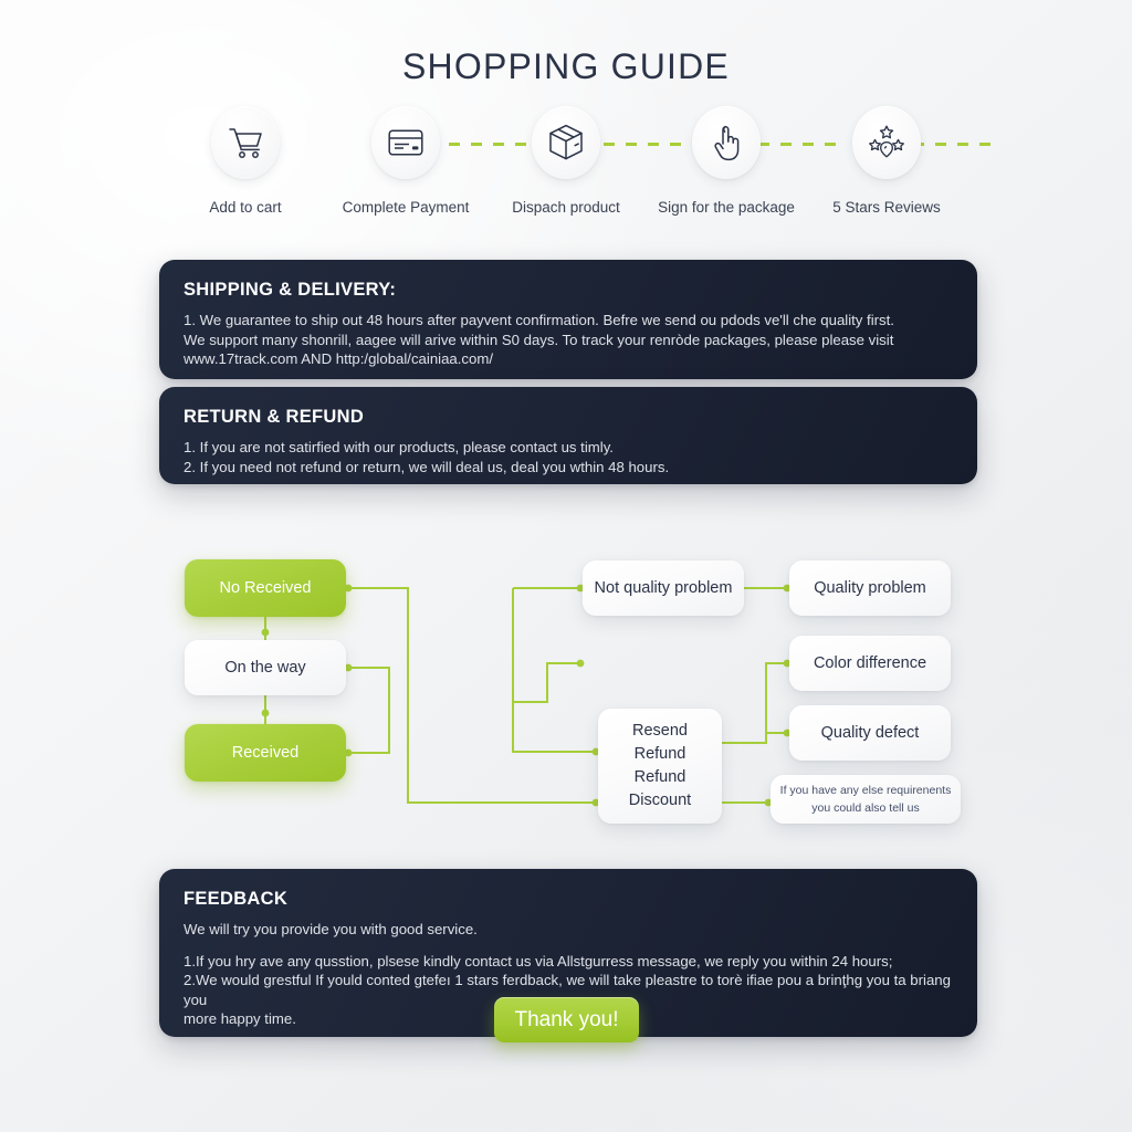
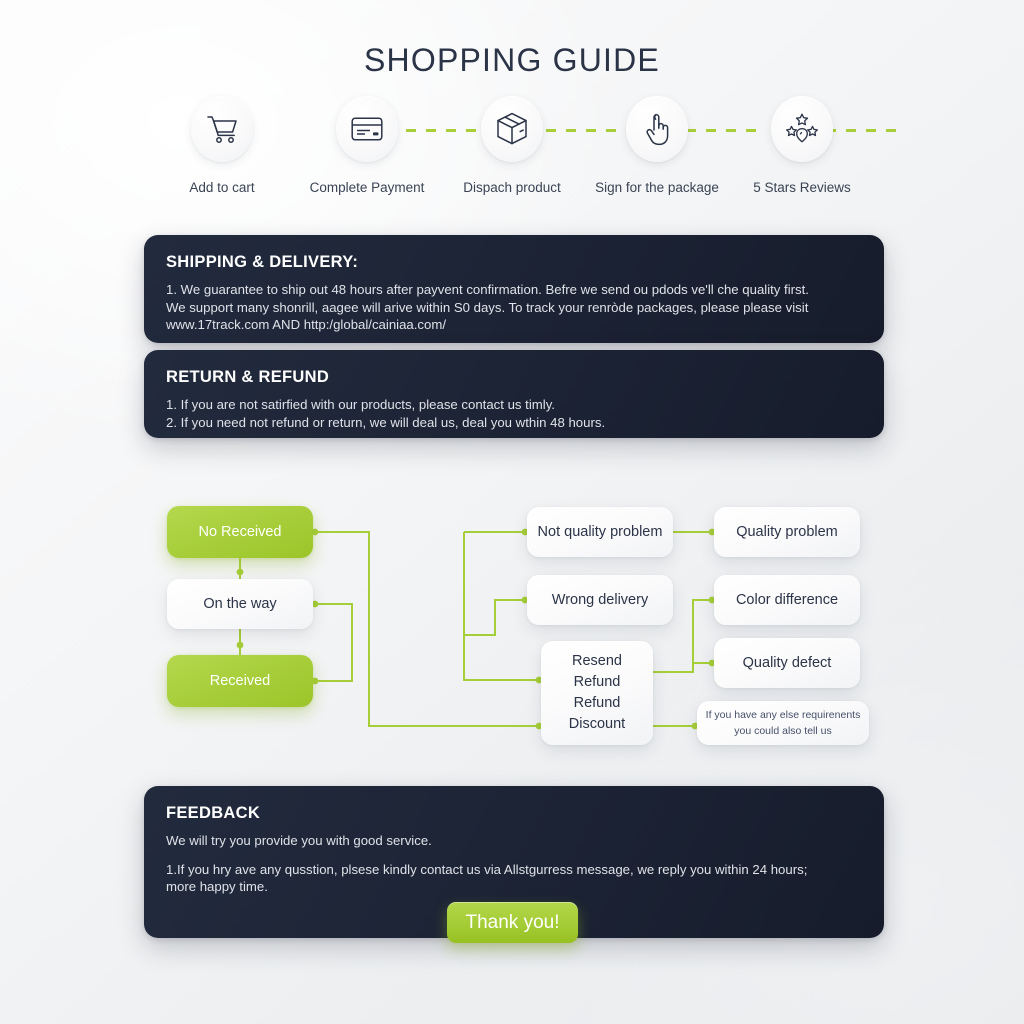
  SHOPPING GUIDE
  Add to cart
  Complete Payment
  Dispach product
  Sign for the package
  5 Stars Reviews
  SHIPPING & DELIVERY:
  1. We guarantee to ship out 48 hours after payvent confirmation. Befre we send ou pdods ve'll che quality first.
  We support many shonrill, aagee will arive within S0 days. To track your renròde packages, please please visit
  www.17track.com AND http:/global/cainiaa.com/
  RETURN & REFUND
  1. If you are not satirfied with our products, please contact us timly.
  2. If you need not refund or return, we will deal us, deal you wthin 48 hours.
  No Received
  On the way
  Received
  Not quality problem
+ Wrong delivery
  Resend
  Refund
  Refund
  Discount
  Quality problem
  Color difference
  Quality defect
  If you have any else requirenents
  you could also tell us
  FEEDBACK
  We will try you provide you with good service.
  1.If you hry ave any qusstion, plsese kindly contact us via Allstgurress message, we reply you within 24 hours;
- 2.We would grestful If yould conted ɡtefeı 1 stars ferdback, we will take pleastre to torè ifiae pou a brinţhg you ta briang you
  more happy time.
  Thank you!
